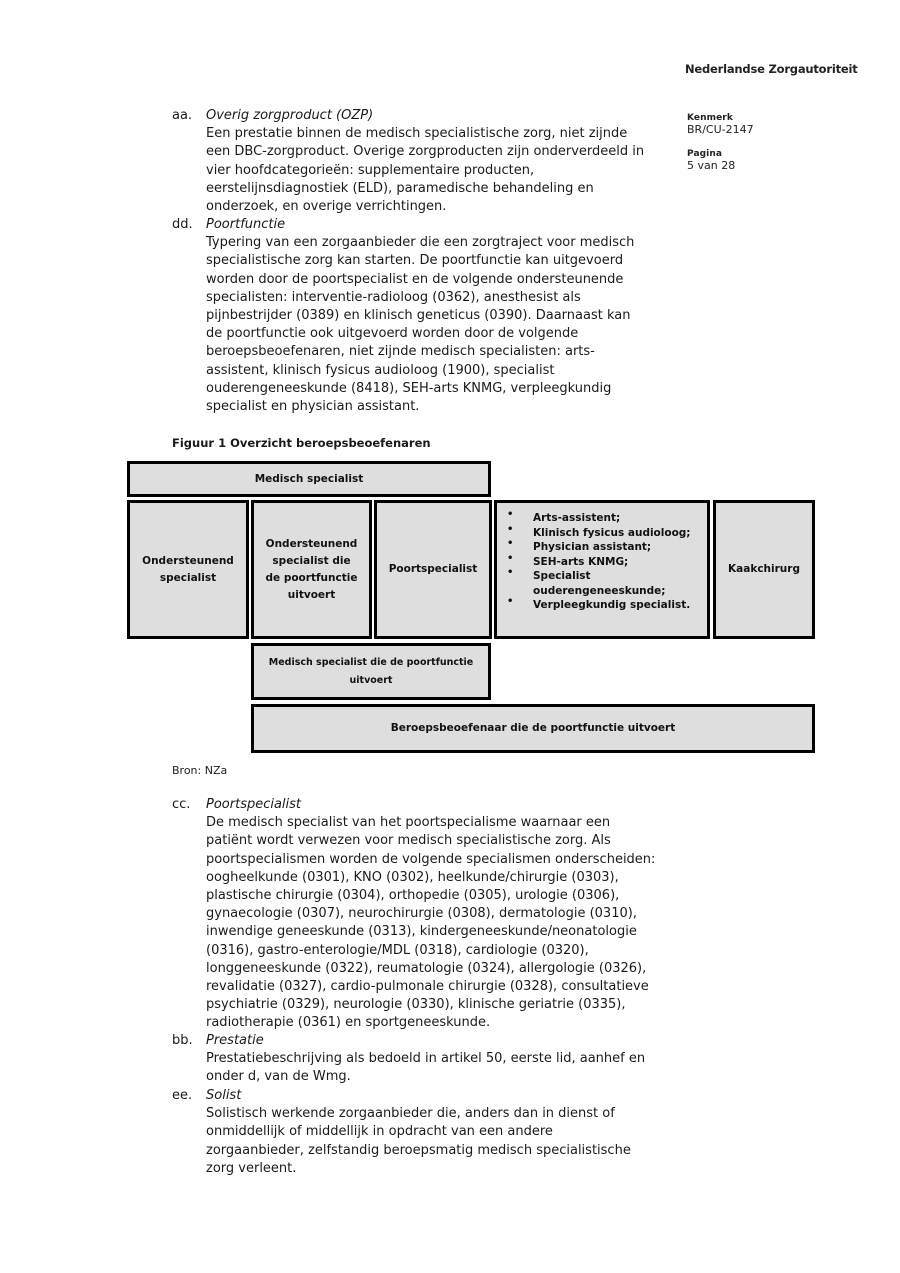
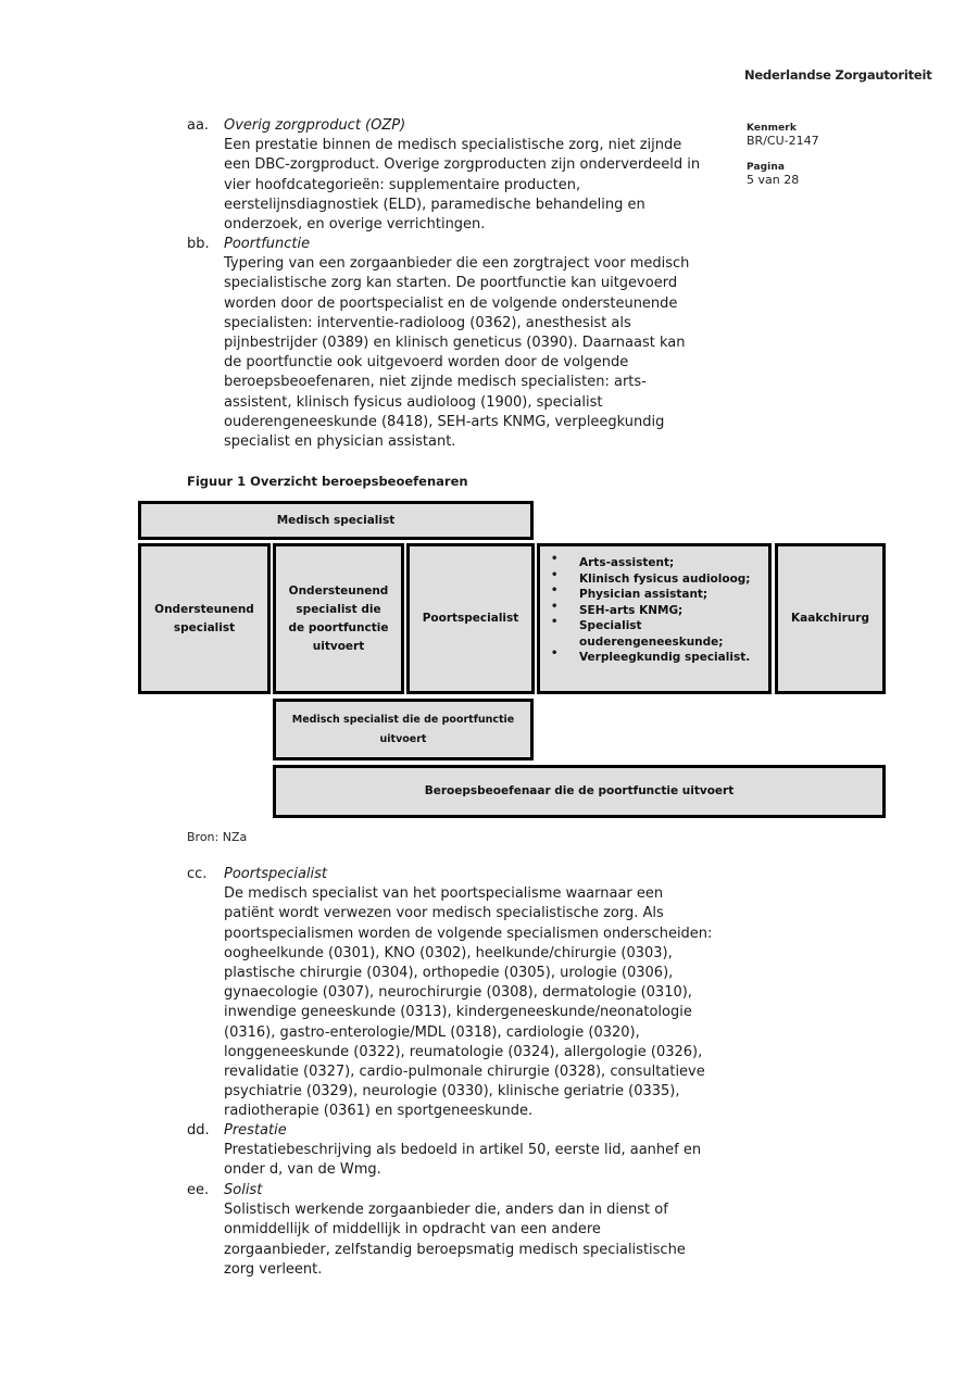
  Nederlandse Zorgautoriteit
  Kenmerk
  BR/CU-2147
  Pagina
  5 van 28
  aa.
  Overig zorgproduct (OZP)
  Een prestatie binnen de medisch specialistische zorg, niet zijnde
  een DBC-zorgproduct. Overige zorgproducten zijn onderverdeeld in
  vier hoofdcategorieën: supplementaire producten,
  eerstelijnsdiagnostiek (ELD), paramedische behandeling en
  onderzoek, en overige verrichtingen.
- dd.
+ bb.
  Poortfunctie
  Typering van een zorgaanbieder die een zorgtraject voor medisch
  specialistische zorg kan starten. De poortfunctie kan uitgevoerd
  worden door de poortspecialist en de volgende ondersteunende
  specialisten: interventie-radioloog (0362), anesthesist als
  pijnbestrijder (0389) en klinisch geneticus (0390). Daarnaast kan
  de poortfunctie ook uitgevoerd worden door de volgende
  beroepsbeoefenaren, niet zijnde medisch specialisten: arts-
  assistent, klinisch fysicus audioloog (1900), specialist
  ouderengeneeskunde (8418), SEH-arts KNMG, verpleegkundig
  specialist en physician assistant.
  Figuur 1 Overzicht beroepsbeoefenaren
  Medisch specialist
  Ondersteunend specialist
  Ondersteunend specialist die de poortfunctie uitvoert
  Poortspecialist
  •
  Arts-assistent;
  •
  Klinisch fysicus audioloog;
  •
  Physician assistant;
  •
  SEH-arts KNMG;
  •
  Specialist ouderengeneeskunde;
  •
  Verpleegkundig specialist.
  Kaakchirurg
  Medisch specialist die de poortfunctie uitvoert
  Beroepsbeoefenaar die de poortfunctie uitvoert
  Bron: NZa
  cc.
  Poortspecialist
  De medisch specialist van het poortspecialisme waarnaar een
  patiënt wordt verwezen voor medisch specialistische zorg. Als
  poortspecialismen worden de volgende specialismen onderscheiden:
  oogheelkunde (0301), KNO (0302), heelkunde/chirurgie (0303),
  plastische chirurgie (0304), orthopedie (0305), urologie (0306),
  gynaecologie (0307), neurochirurgie (0308), dermatologie (0310),
  inwendige geneeskunde (0313), kindergeneeskunde/neonatologie
  (0316), gastro-enterologie/MDL (0318), cardiologie (0320),
  longgeneeskunde (0322), reumatologie (0324), allergologie (0326),
  revalidatie (0327), cardio-pulmonale chirurgie (0328), consultatieve
  psychiatrie (0329), neurologie (0330), klinische geriatrie (0335),
  radiotherapie (0361) en sportgeneeskunde.
- bb.
+ dd.
  Prestatie
  Prestatiebeschrijving als bedoeld in artikel 50, eerste lid, aanhef en
  onder d, van de Wmg.
  ee.
  Solist
  Solistisch werkende zorgaanbieder die, anders dan in dienst of
  onmiddellijk of middellijk in opdracht van een andere
  zorgaanbieder, zelfstandig beroepsmatig medisch specialistische
  zorg verleent.
